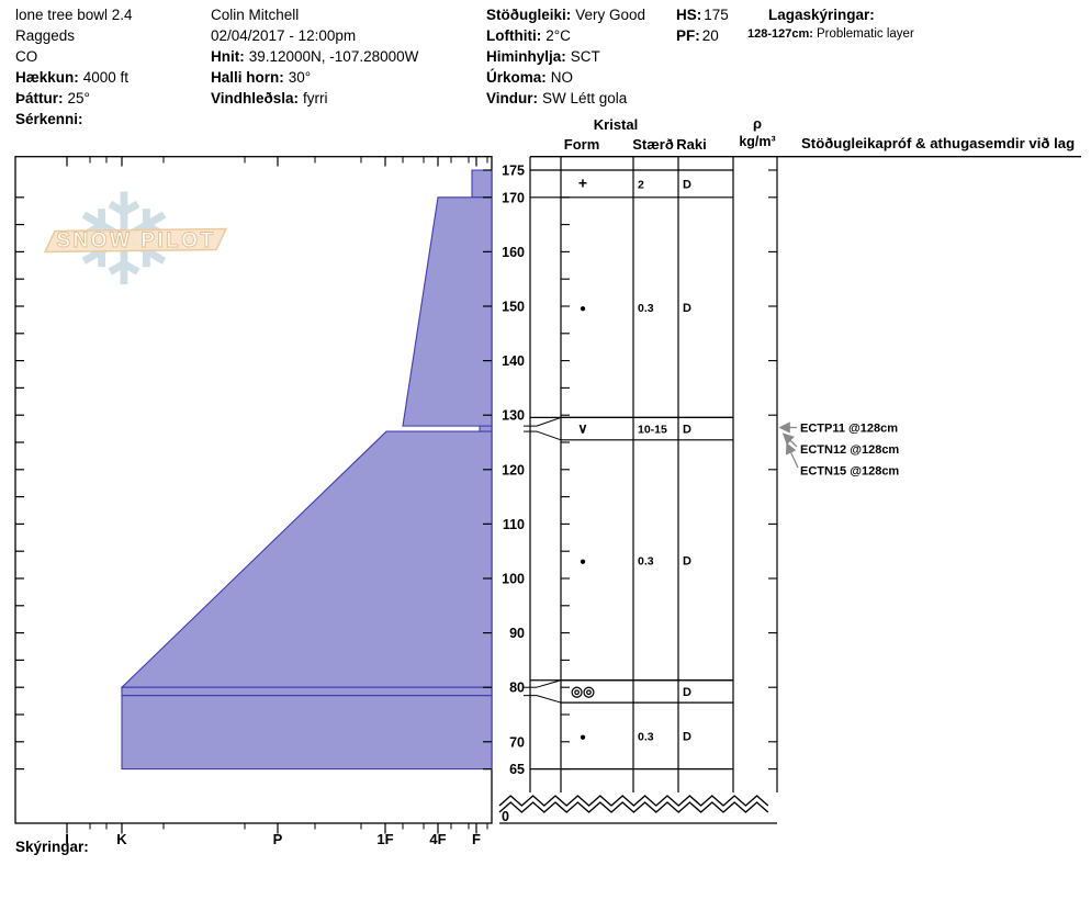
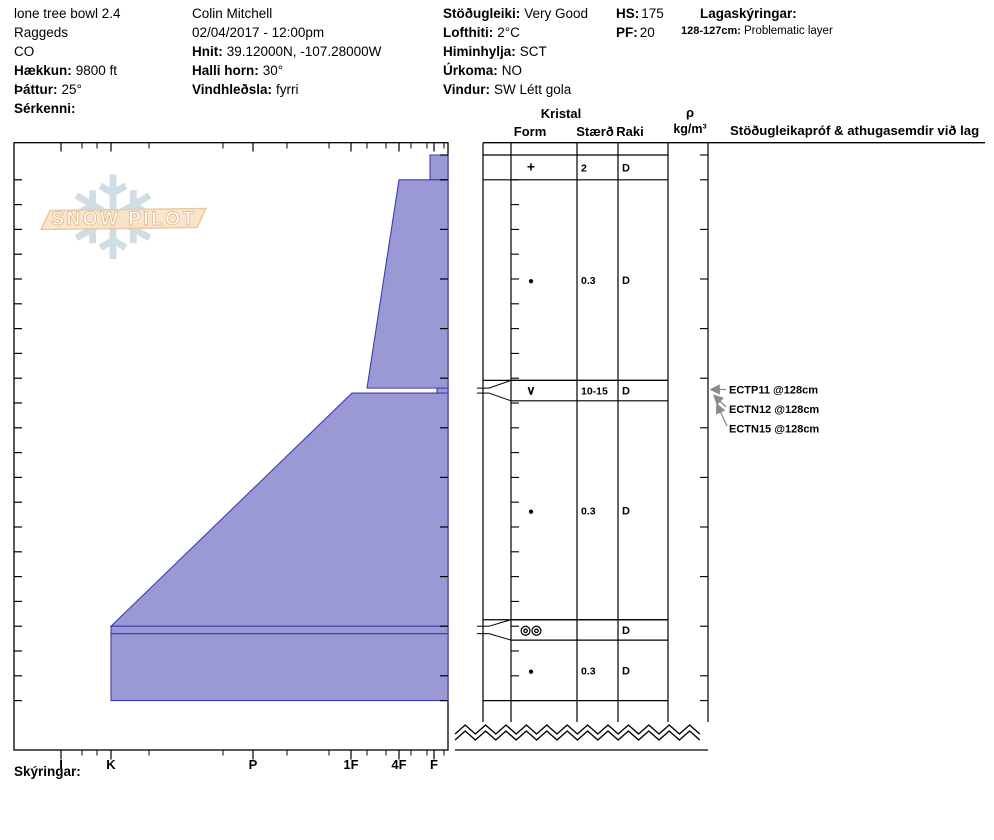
  lone tree bowl 2.4
  Raggeds
  CO
- Hækkun: 4000 ft
+ Hækkun: 9800 ft
  Þáttur: 25°
  Sérkenni:
  Colin Mitchell
  02/04/2017 - 12:00pm
  Hnit: 39.12000N, -107.28000W
  Halli horn: 30°
  Vindhleðsla: fyrri
  Stöðugleiki: Very Good
  Lofthiti: 2°C
  Himinhylja: SCT
  Úrkoma: NO
  Vindur: SW Létt gola
  HS: 175
  PF: 20
  Lagaskýringar:
  128-127cm: Problematic layer
  SNOW PILOT
- 175
- 170
- 160
- 150
- 140
- 130
- 120
- 110
- 100
- 90
- 80
- 70
- 65
- 0
  I
  K
  P
  1F
  4F
  F
  +
  2
  D
  ●
  0.3
  D
  ∨
  10-15
  D
  ●
  0.3
  D
  ◎◎
  D
  ●
  0.3
  D
  ECTP11 @128cm
  ECTN12 @128cm
  ECTN15 @128cm
  Kristal
  Form
  Stærð
  Raki
  ρ
  kg/m³
  Stöðugleikapróf & athugasemdir við lag
  Skýringar:
